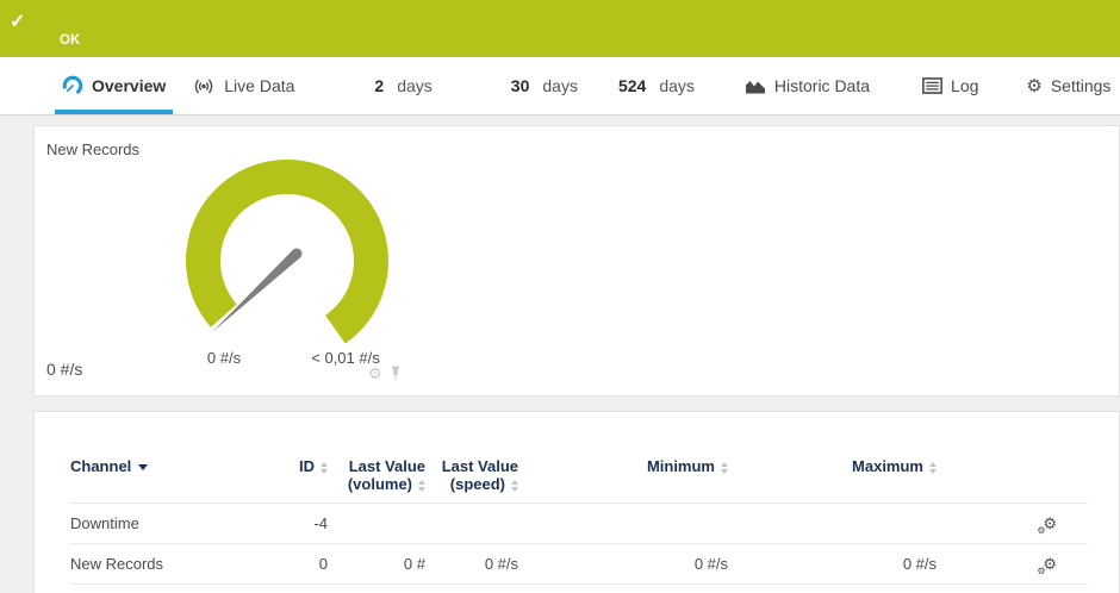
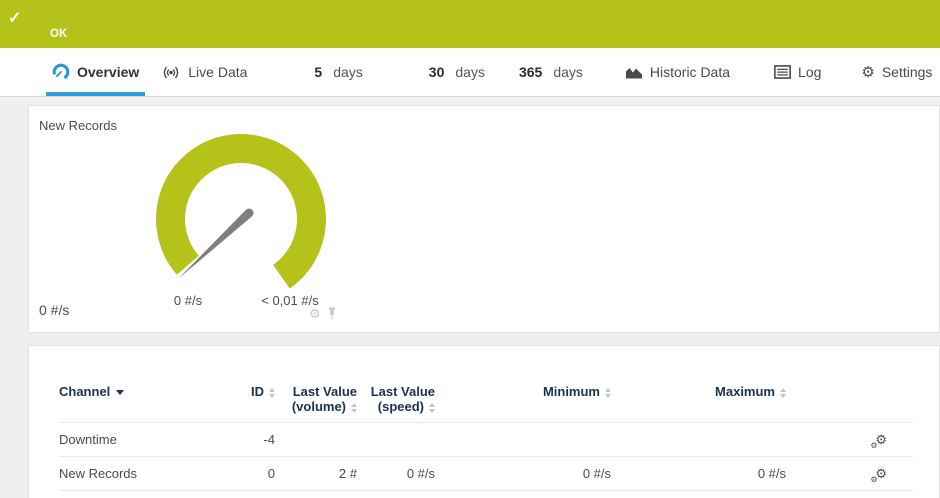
  ✓
  OK
  Overview
  Live Data
- 2
+ 5
  days
  30
  days
- 524
+ 365
  days
  Historic Data
  Log
  ⚙
  Settings
  New Records
  0 #/s
  < 0,01 #/s
  0 #/s
  ⚙
  Channel	ID	Last Value(volume)	Last Value(speed)	Minimum	Maximum
  Downtime	-4					⚙⚙
- New Records	0	0 #	0 #/s	0 #/s	0 #/s	⚙⚙
+ New Records	0	2 #	0 #/s	0 #/s	0 #/s	⚙⚙
